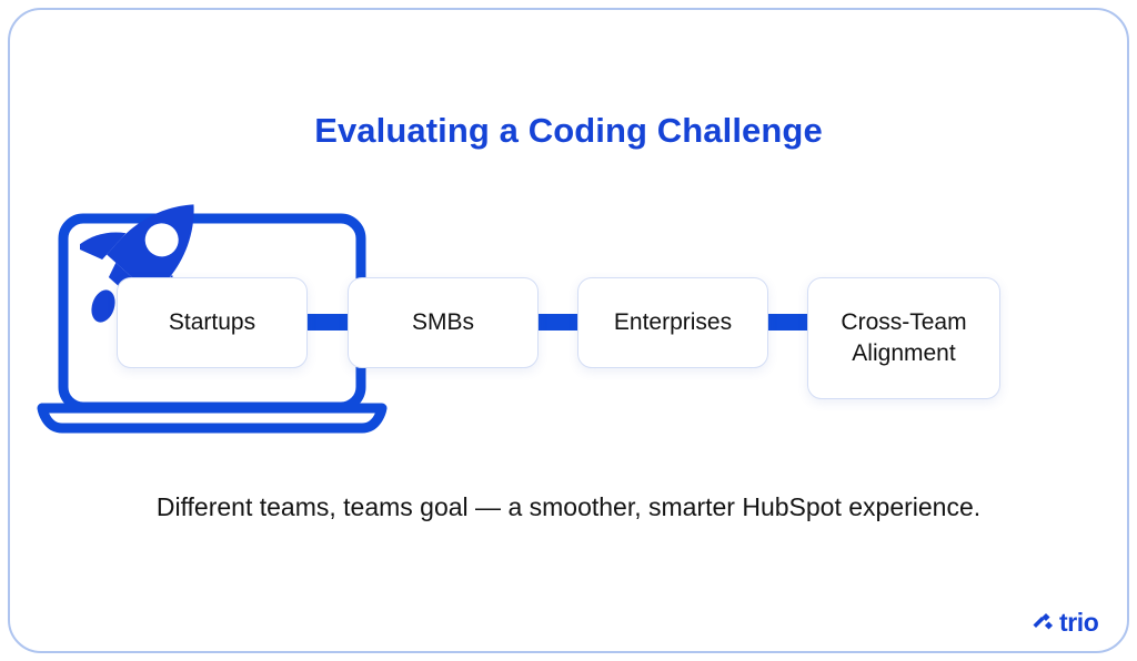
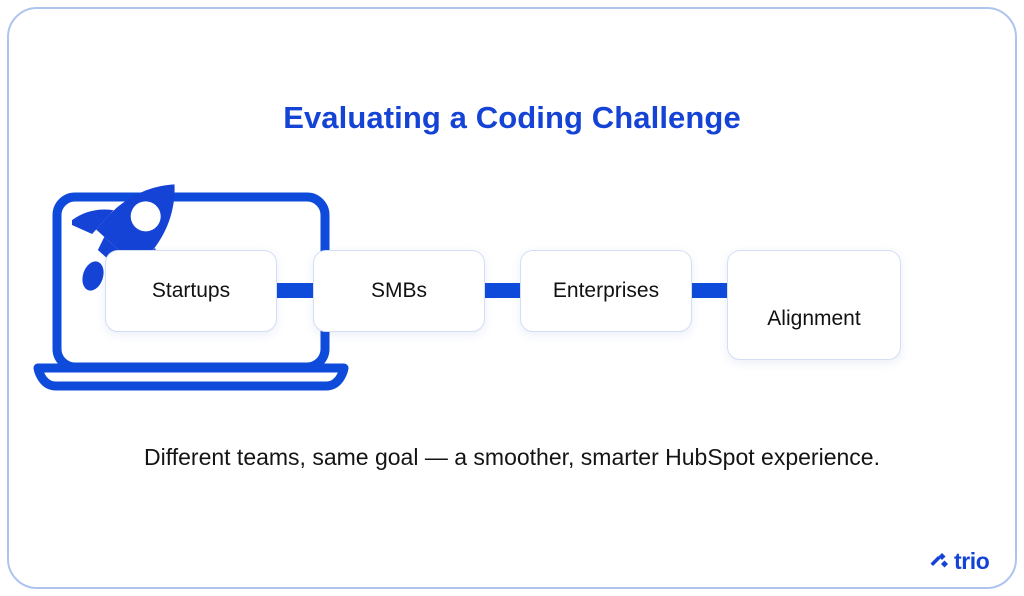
  Evaluating a Coding Challenge
  Startups
  SMBs
  Enterprises
- Cross-Team
  Alignment
- Different teams, teams goal — a smoother, smarter HubSpot experience.
+ Different teams, same goal — a smoother, smarter HubSpot experience.
  trio
